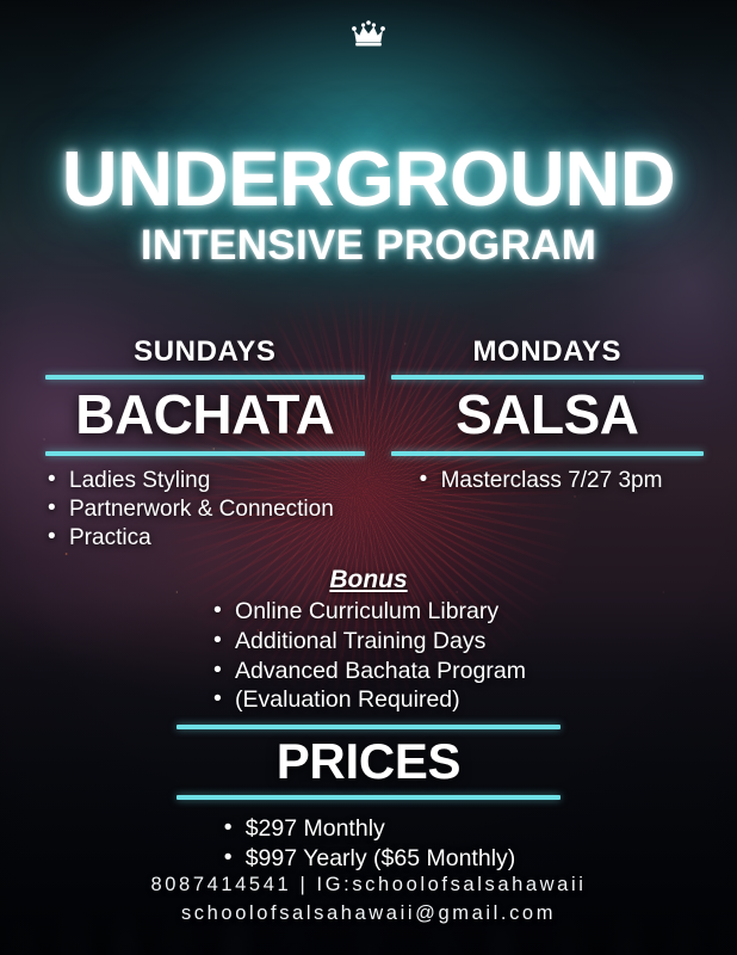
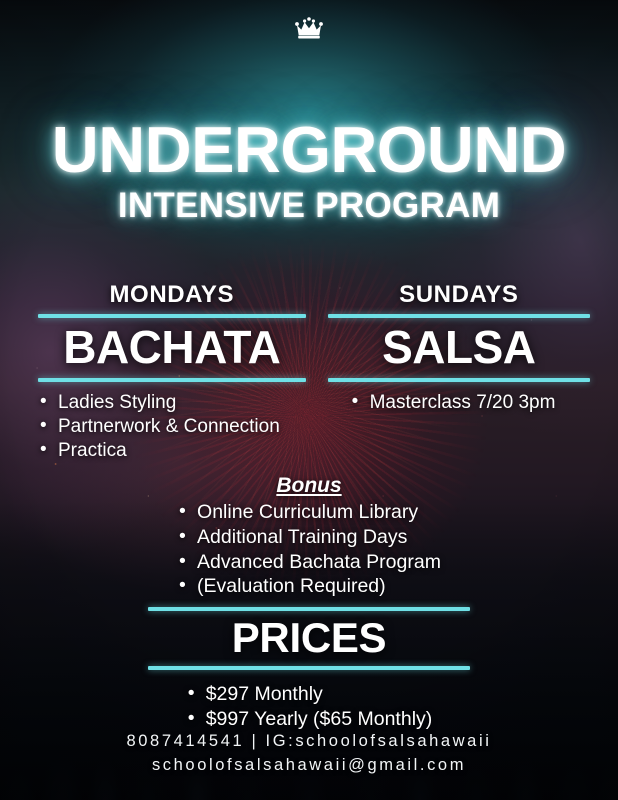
  UNDERGROUND
  INTENSIVE PROGRAM
- SUNDAYS
+ MONDAYS
  BACHATA
  Ladies Styling
  Partnerwork & Connection
  Practica
- MONDAYS
+ SUNDAYS
  SALSA
- Masterclass 7/27 3pm
+ Masterclass 7/20 3pm
  Bonus
  Online Curriculum Library
  Additional Training Days
  Advanced Bachata Program
  (Evaluation Required)
  PRICES
  $297 Monthly
  $997 Yearly ($65 Monthly)
  8087414541 | IG:schoolofsalsahawaii
  schoolofsalsahawaii@gmail.com
